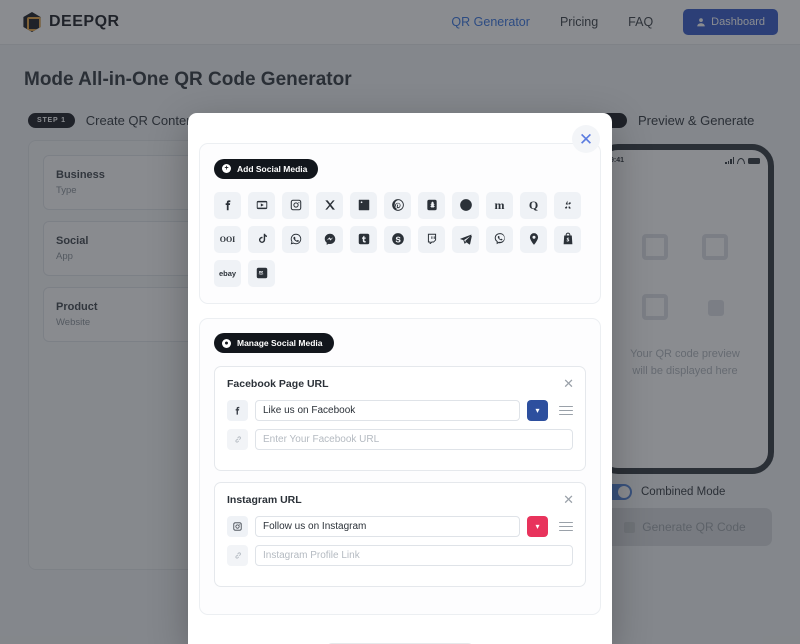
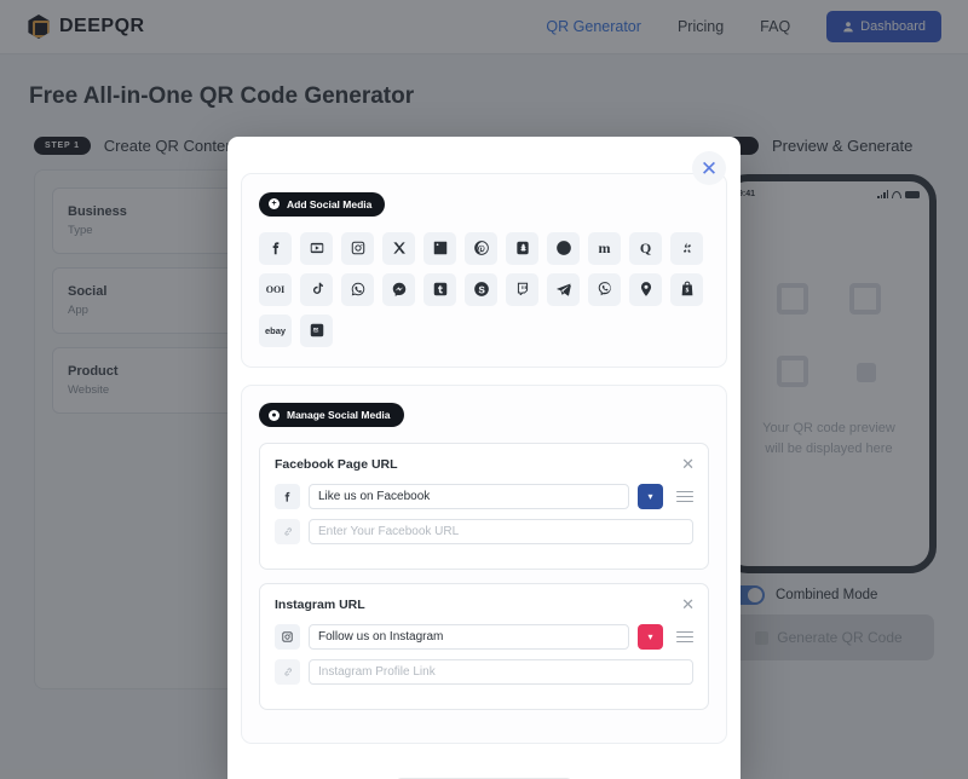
  DEEPQR
  QR Generator
  Pricing
  FAQ
  Dashboard
- Mode All-in-One QR Code Generator
+ Free All-in-One QR Code Generator
  Create QR Conte
  Business
  Type
  Social
  App
  Product
  Website
  Preview & Generate
  Your QR code preview
  will be displayed here
  Combined Mode
  Generate QR Code
  ✕
  Add Social Media
  m
  Q
  OOI
  ebay
  Manage Social Media
  Facebook Page URL
  ✕
  Like us on Facebook
  ▾
  Enter Your Facebook URL
  Instagram URL
  ✕
  Follow us on Instagram
  ▾
  Instagram Profile Link
